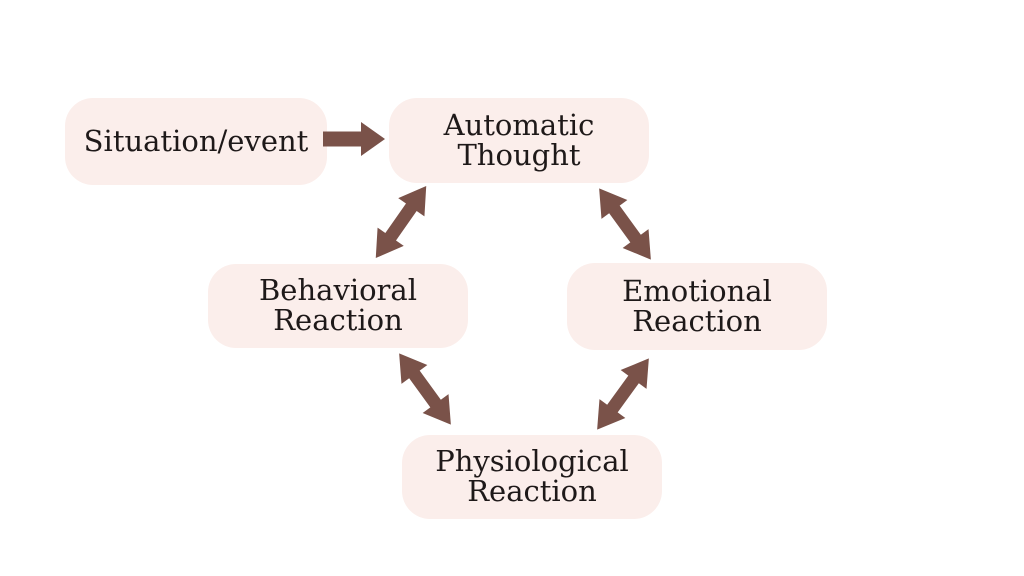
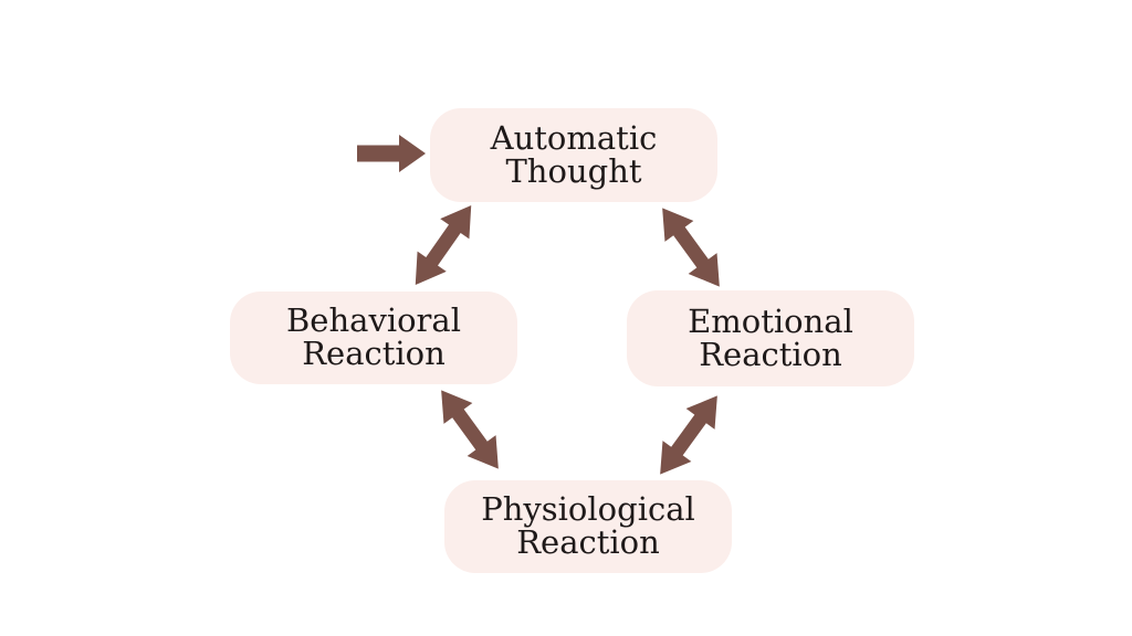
- Situation/event
  Automatic
  Thought
  Behavioral
  Reaction
  Emotional
  Reaction
  Physiological
  Reaction
